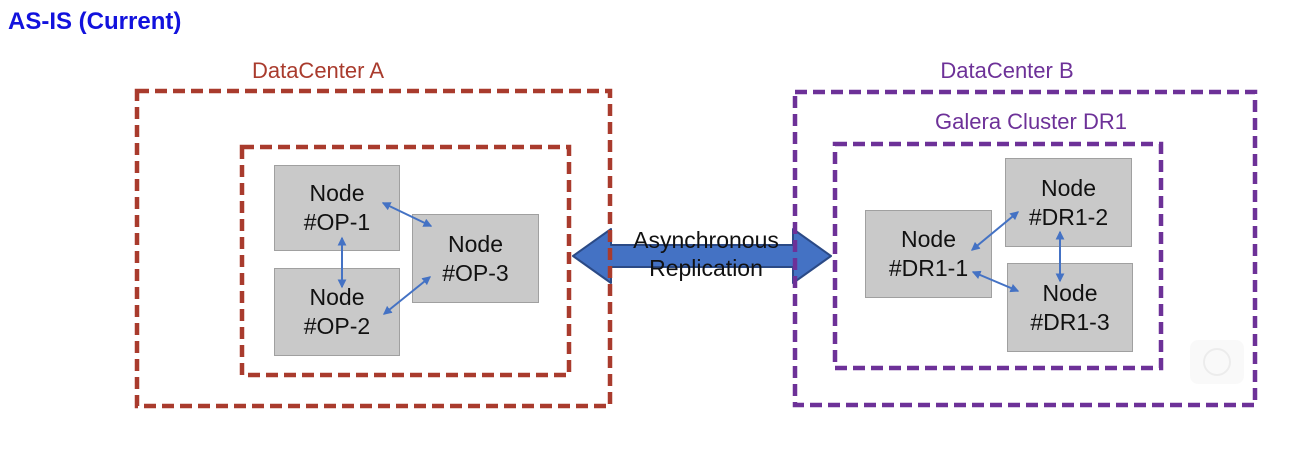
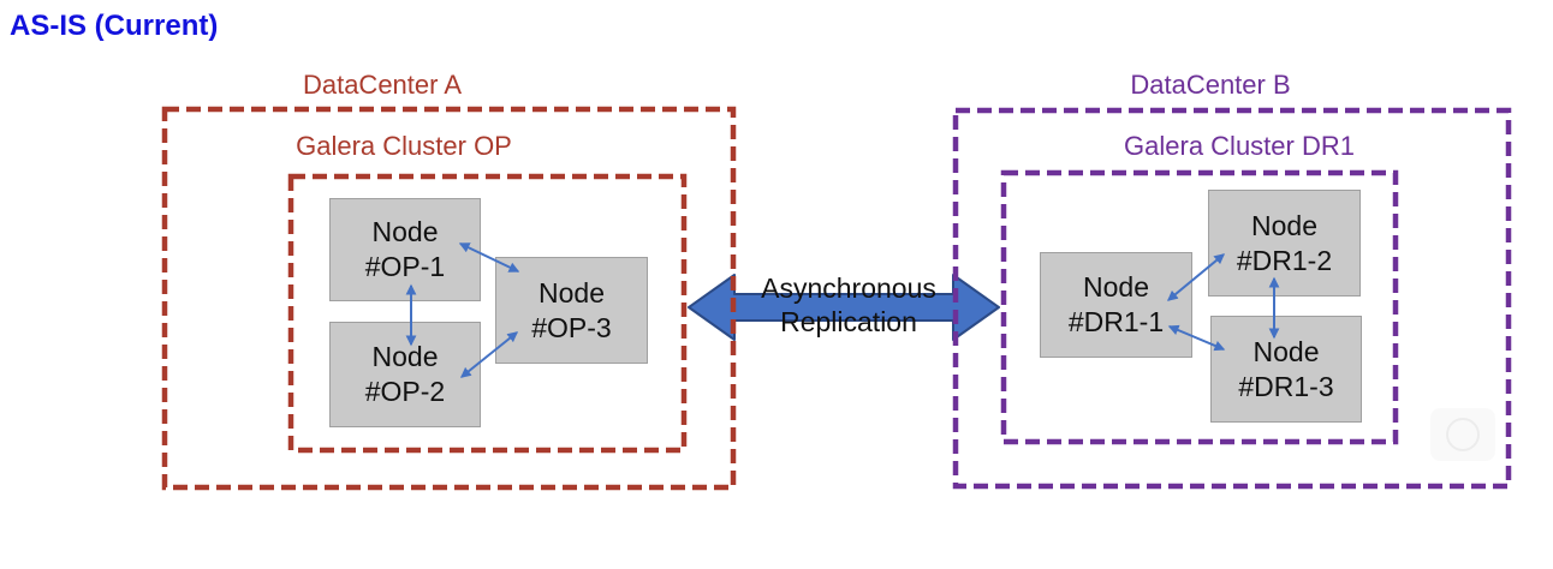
  AS-IS (Current)
  DataCenter A
+ Galera Cluster OP
  DataCenter B
  Galera Cluster DR1
  Node
  #OP-1
  Node
  #OP-2
  Node
  #OP-3
  Node
  #DR1-1
  Node
  #DR1-2
  Node
  #DR1-3
  Asynchronous
  Replication
